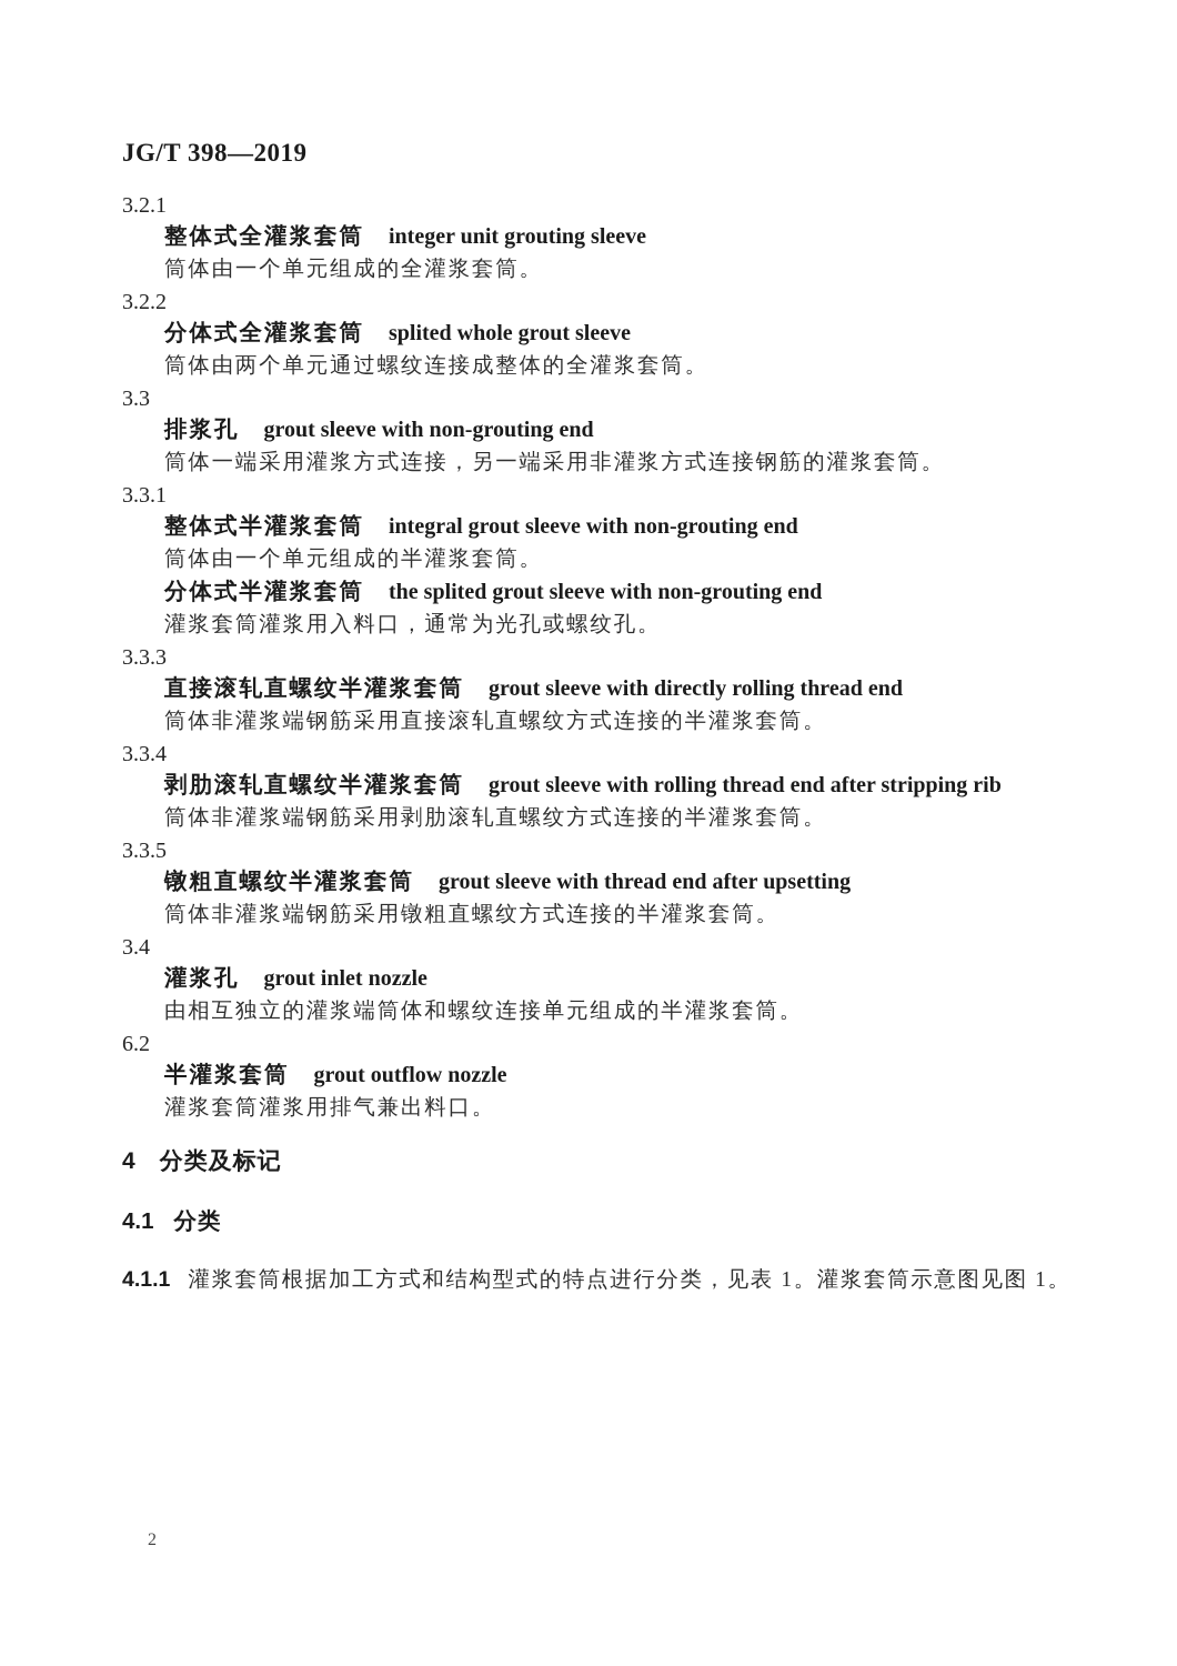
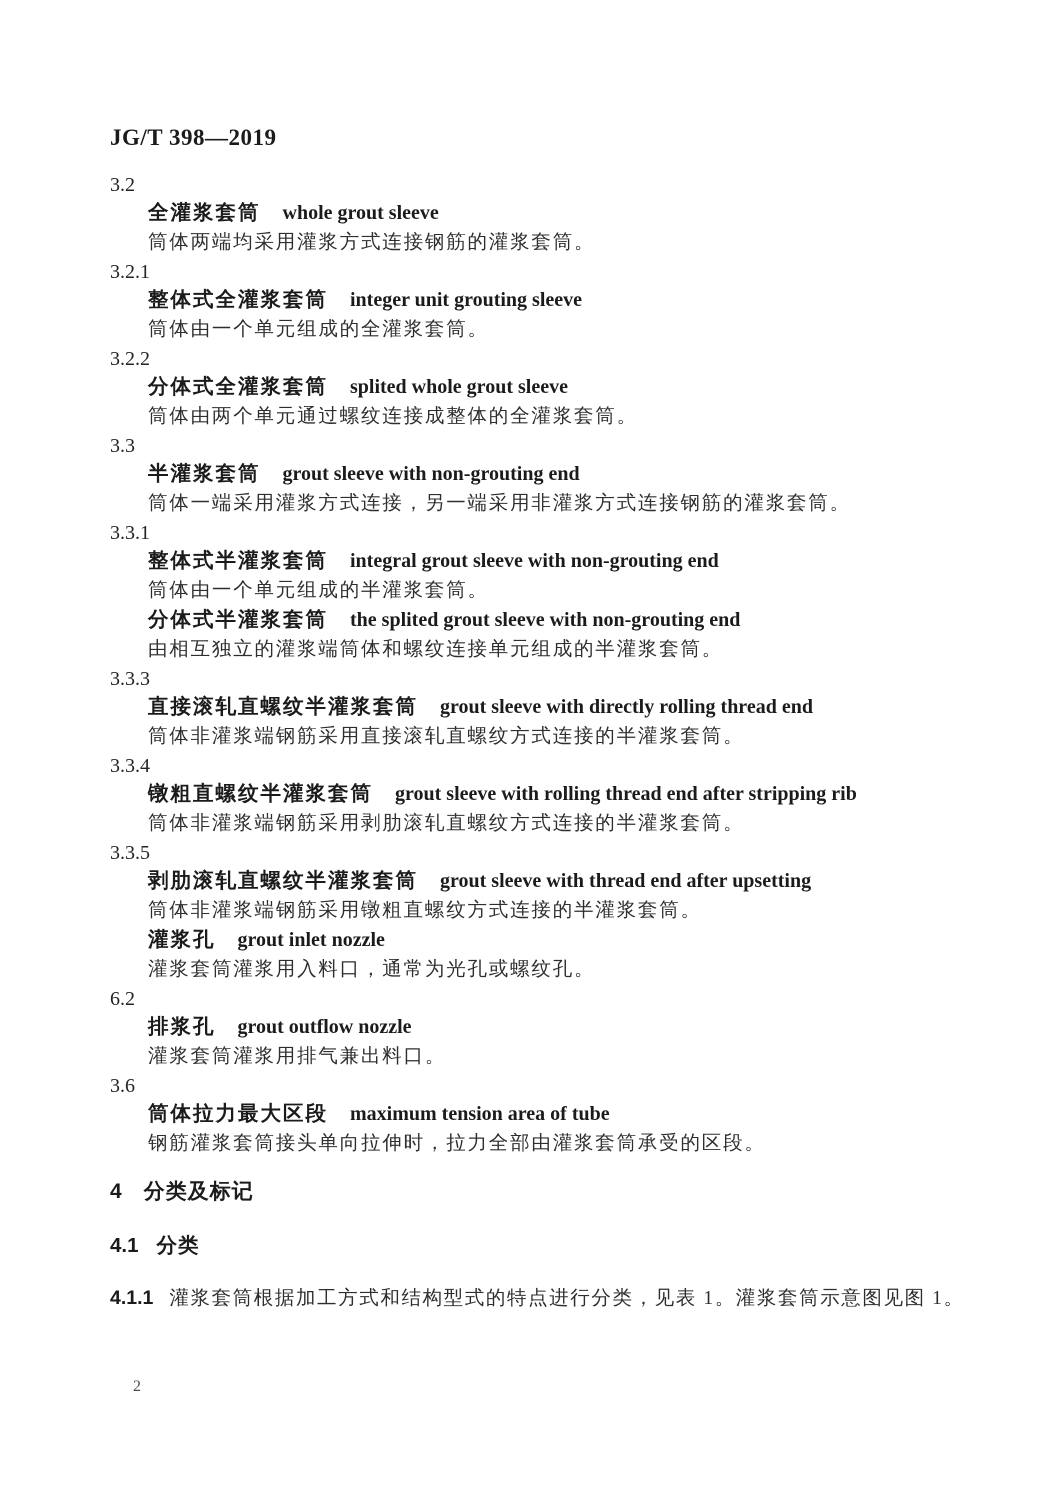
  JG/T 398—2019
+ 3.2
+ 全灌浆套筒 whole grout sleeve
+ 筒体两端均采用灌浆方式连接钢筋的灌浆套筒。
  3.2.1
  整体式全灌浆套筒 integer unit grouting sleeve
  筒体由一个单元组成的全灌浆套筒。
  3.2.2
  分体式全灌浆套筒 splited whole grout sleeve
  筒体由两个单元通过螺纹连接成整体的全灌浆套筒。
  3.3
- 排浆孔 grout sleeve with non-grouting end
+ 半灌浆套筒 grout sleeve with non-grouting end
  筒体一端采用灌浆方式连接，另一端采用非灌浆方式连接钢筋的灌浆套筒。
  3.3.1
  整体式半灌浆套筒 integral grout sleeve with non-grouting end
  筒体由一个单元组成的半灌浆套筒。
  分体式半灌浆套筒 the splited grout sleeve with non-grouting end
- 灌浆套筒灌浆用入料口，通常为光孔或螺纹孔。
+ 由相互独立的灌浆端筒体和螺纹连接单元组成的半灌浆套筒。
  3.3.3
  直接滚轧直螺纹半灌浆套筒 grout sleeve with directly rolling thread end
  筒体非灌浆端钢筋采用直接滚轧直螺纹方式连接的半灌浆套筒。
  3.3.4
- 剥肋滚轧直螺纹半灌浆套筒 grout sleeve with rolling thread end after stripping rib
+ 镦粗直螺纹半灌浆套筒 grout sleeve with rolling thread end after stripping rib
  筒体非灌浆端钢筋采用剥肋滚轧直螺纹方式连接的半灌浆套筒。
  3.3.5
- 镦粗直螺纹半灌浆套筒 grout sleeve with thread end after upsetting
+ 剥肋滚轧直螺纹半灌浆套筒 grout sleeve with thread end after upsetting
  筒体非灌浆端钢筋采用镦粗直螺纹方式连接的半灌浆套筒。
- 3.4
  灌浆孔 grout inlet nozzle
- 由相互独立的灌浆端筒体和螺纹连接单元组成的半灌浆套筒。
+ 灌浆套筒灌浆用入料口，通常为光孔或螺纹孔。
  6.2
- 半灌浆套筒 grout outflow nozzle
+ 排浆孔 grout outflow nozzle
  灌浆套筒灌浆用排气兼出料口。
+ 3.6
+ 筒体拉力最大区段 maximum tension area of tube
+ 钢筋灌浆套筒接头单向拉伸时，拉力全部由灌浆套筒承受的区段。
  4 分类及标记
  4.1 分类
  4.1.1 灌浆套筒根据加工方式和结构型式的特点进行分类，见表 1。灌浆套筒示意图见图 1。
  2
